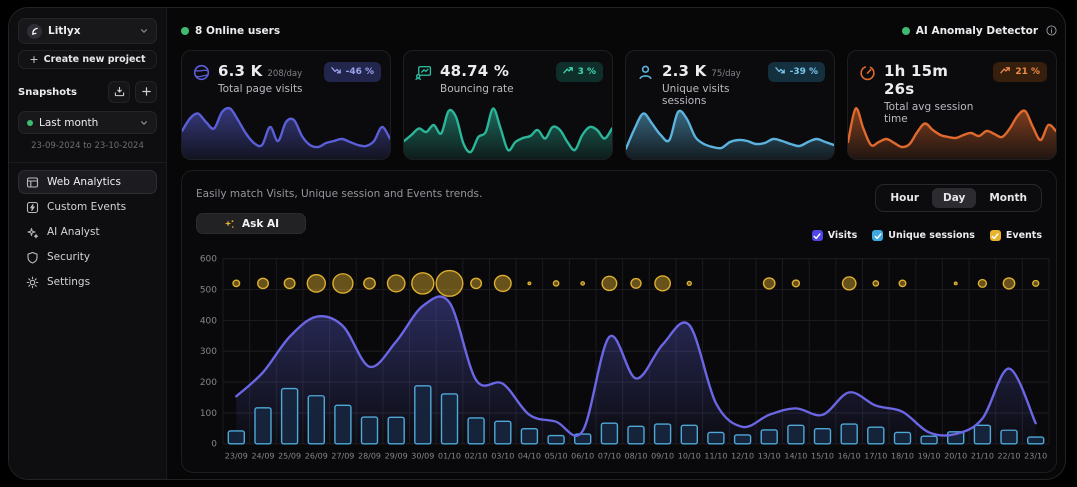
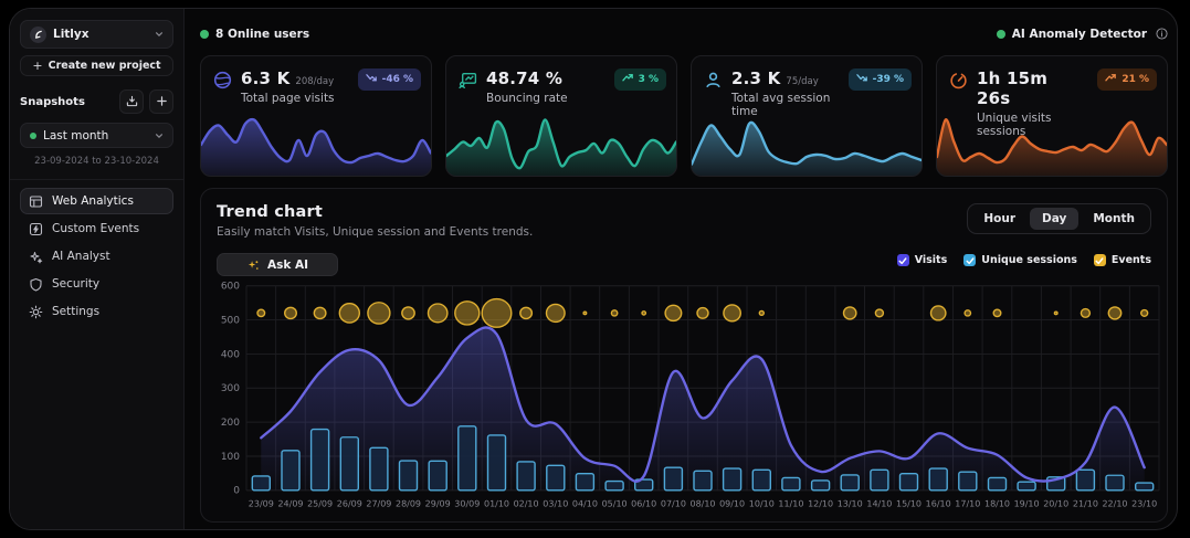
  Litlyx
  +
  Create new project
  Snapshots
  Last month
  23-09-2024 to 23-10-2024
  Web Analytics
  Custom Events
  AI Analyst
  Security
  Settings
  8 Online users
  AI Anomaly Detector
  6.3 K
  208/day
  Total page visits
  -46 %
  48.74 %
  Bouncing rate
  3 %
  2.3 K
  75/day
- Unique visits sessions
+ Total avg session time
  -39 %
  1h 15m 26s
- Total avg session time
+ Unique visits sessions
  21 %
+ Trend chart
  Easily match Visits, Unique session and Events trends.
  Hour
  Day
  Month
  Ask AI
  Visits
  Unique sessions
  Events
  0
  100
  200
  300
  400
  500
  600
  23/09
  24/09
  25/09
  26/09
  27/09
  28/09
  29/09
  30/09
  01/10
  02/10
  03/10
  04/10
  05/10
  06/10
  07/10
  08/10
  09/10
  10/10
  11/10
  12/10
  13/10
  14/10
  15/10
  16/10
  17/10
  18/10
  19/10
  20/10
  21/10
  22/10
  23/10
